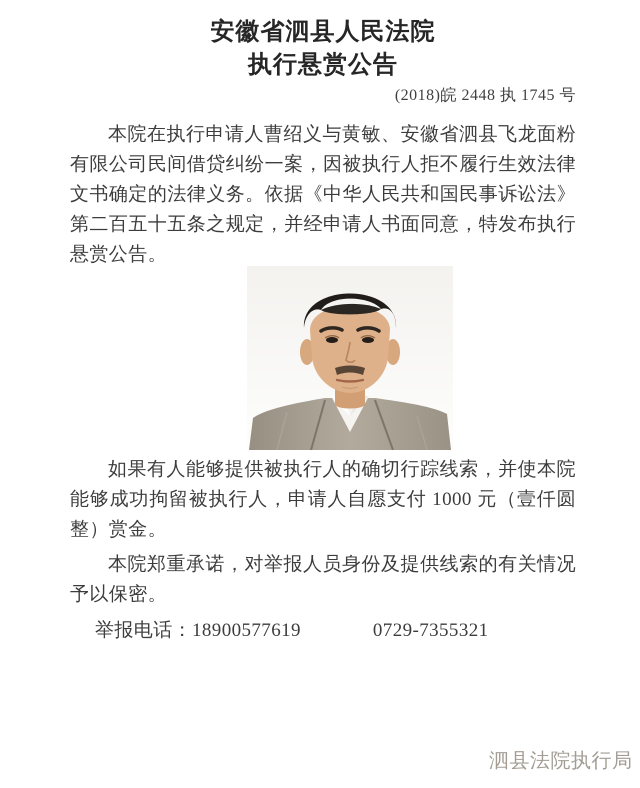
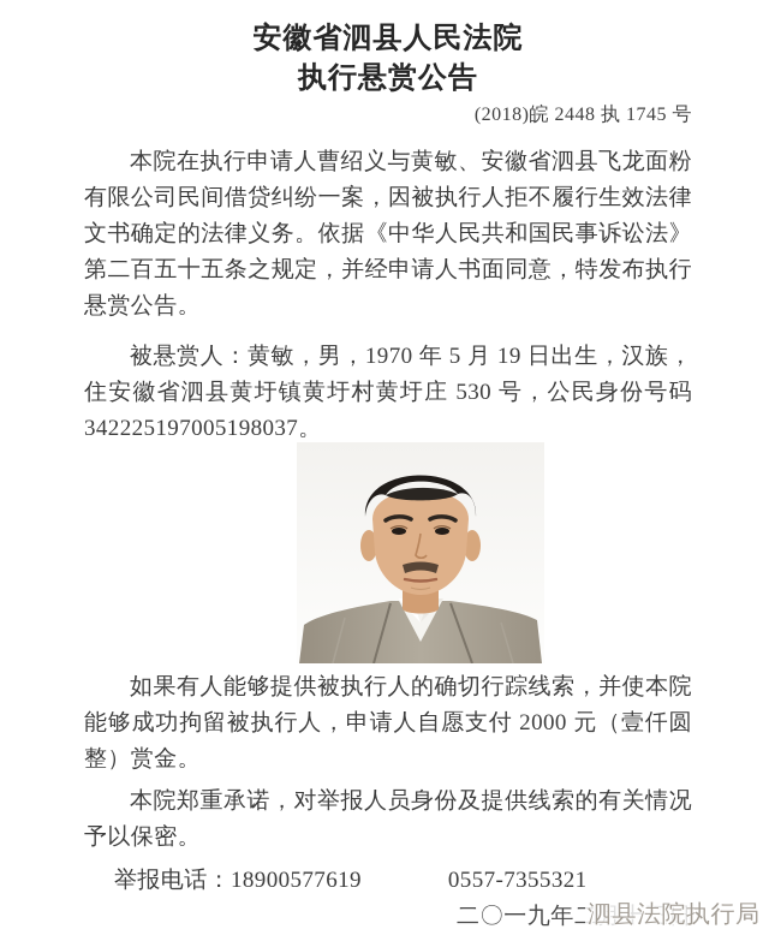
  安徽省泗县人民法院
  执行悬赏公告
  (2018)皖 2448 执 1745 号
  本院在执行申请人曹绍义与黄敏、安徽省泗县飞龙面粉有限公司民间借贷纠纷一案，因被执行人拒不履行生效法律文书确定的法律义务。依据《中华人民共和国民事诉讼法》第二百五十五条之规定，并经申请人书面同意，特发布执行悬赏公告。
+ 被悬赏人：黄敏，男，1970 年 5 月 19 日出生，汉族，住安徽省泗县黄圩镇黄圩村黄圩庄 530 号，公民身份号码 342225197005198037。
- 如果有人能够提供被执行人的确切行踪线索，并使本院能够成功拘留被执行人，申请人自愿支付 1000 元（壹仟圆整）赏金。
+ 如果有人能够提供被执行人的确切行踪线索，并使本院能够成功拘留被执行人，申请人自愿支付 2000 元（壹仟圆整）赏金。
  本院郑重承诺，对举报人员身份及提供线索的有关情况予以保密。
- 举报电话：18900577619 0729-7355321
+ 举报电话：18900577619 0557-7355321
+ 二〇一九年二月十三日
  泗县法院执行局
